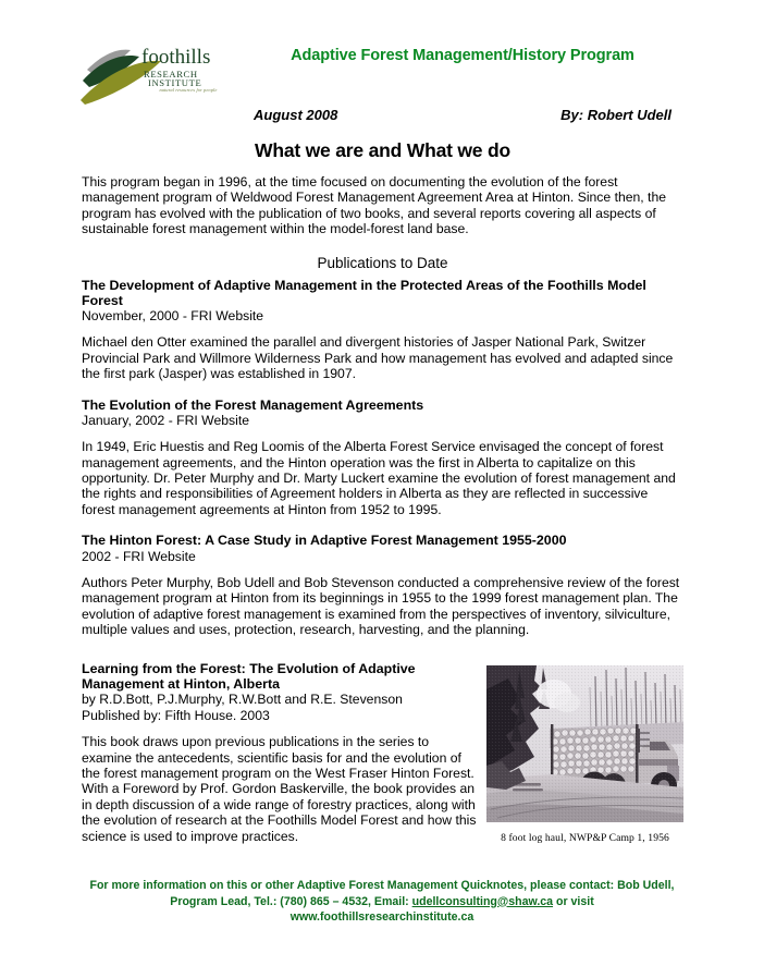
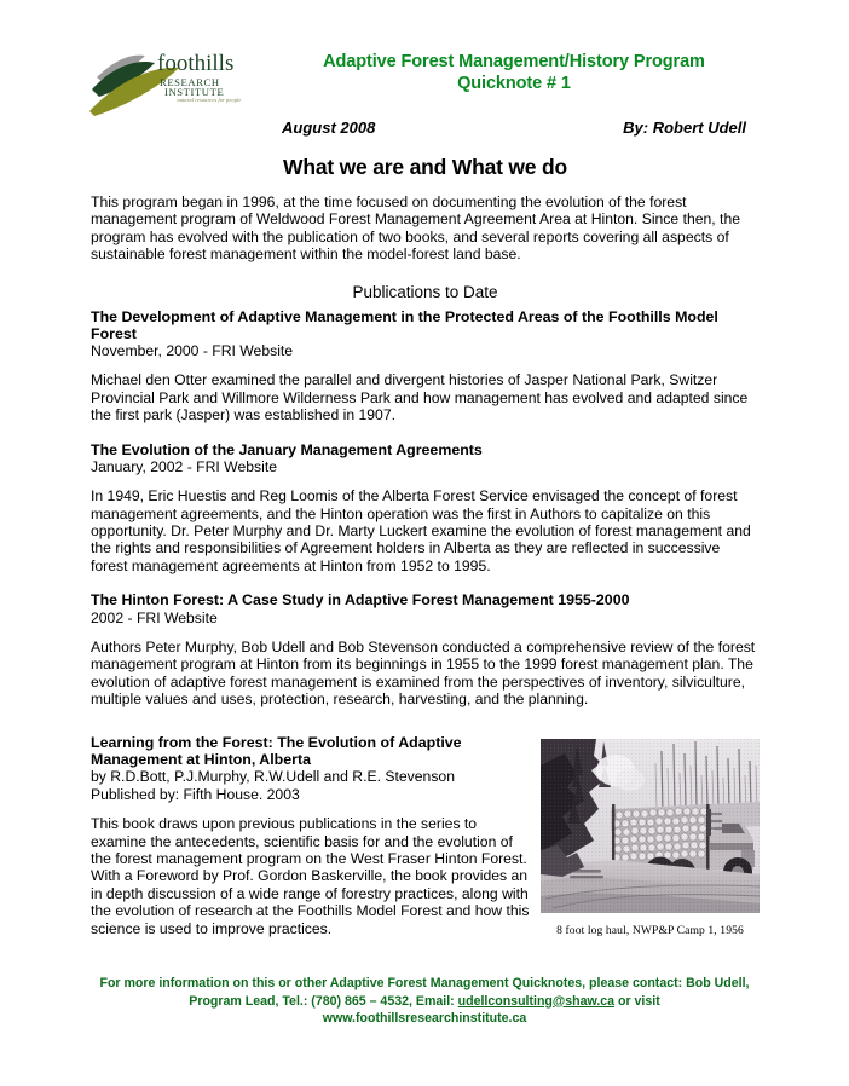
  foothills
  RESEARCH
  INSTITUTE
  Adaptive Forest Management/History Program
+ Quicknote # 1
  August 2008
  By: Robert Udell
  What we are and What we do
  This program began in 1996, at the time focused on documenting the evolution of the forest management program of Weldwood Forest Management Agreement Area at Hinton. Since then, the program has evolved with the publication of two books, and several reports covering all aspects of sustainable forest management within the model-forest land base.
  Publications to Date
  The Development of Adaptive Management in the Protected Areas of the Foothills Model Forest
  November, 2000 - FRI Website
  Michael den Otter examined the parallel and divergent histories of Jasper National Park, Switzer Provincial Park and Willmore Wilderness Park and how management has evolved and adapted since the first park (Jasper) was established in 1907.
- The Evolution of the Forest Management Agreements
+ The Evolution of the January Management Agreements
  January, 2002 - FRI Website
- In 1949, Eric Huestis and Reg Loomis of the Alberta Forest Service envisaged the concept of forest management agreements, and the Hinton operation was the first in Alberta to capitalize on this opportunity. Dr. Peter Murphy and Dr. Marty Luckert examine the evolution of forest management and the rights and responsibilities of Agreement holders in Alberta as they are reflected in successive forest management agreements at Hinton from 1952 to 1995.
+ In 1949, Eric Huestis and Reg Loomis of the Alberta Forest Service envisaged the concept of forest management agreements, and the Hinton operation was the first in Authors to capitalize on this opportunity. Dr. Peter Murphy and Dr. Marty Luckert examine the evolution of forest management and the rights and responsibilities of Agreement holders in Alberta as they are reflected in successive forest management agreements at Hinton from 1952 to 1995.
  The Hinton Forest: A Case Study in Adaptive Forest Management 1955-2000
  2002 - FRI Website
  Authors Peter Murphy, Bob Udell and Bob Stevenson conducted a comprehensive review of the forest management program at Hinton from its beginnings in 1955 to the 1999 forest management plan. The evolution of adaptive forest management is examined from the perspectives of inventory, silviculture, multiple values and uses, protection, research, harvesting, and the planning.
  Learning from the Forest: The Evolution of Adaptive Management at Hinton, Alberta
- by R.D.Bott, P.J.Murphy, R.W.Bott and R.E. Stevenson
+ by R.D.Bott, P.J.Murphy, R.W.Udell and R.E. Stevenson
  Published by: Fifth House. 2003
  This book draws upon previous publications in the series to examine the antecedents, scientific basis for and the evolution of the forest management program on the West Fraser Hinton Forest. With a Foreword by Prof. Gordon Baskerville, the book provides an in depth discussion of a wide range of forestry practices, along with the evolution of research at the Foothills Model Forest and how this science is used to improve practices.
  8 foot log haul, NWP&P Camp 1, 1956
  For more information on this or other Adaptive Forest Management Quicknotes, please contact: Bob Udell,
  Program Lead, Tel.: (780) 865 – 4532, Email: udellconsulting@shaw.ca or visit
  www.foothillsresearchinstitute.ca
